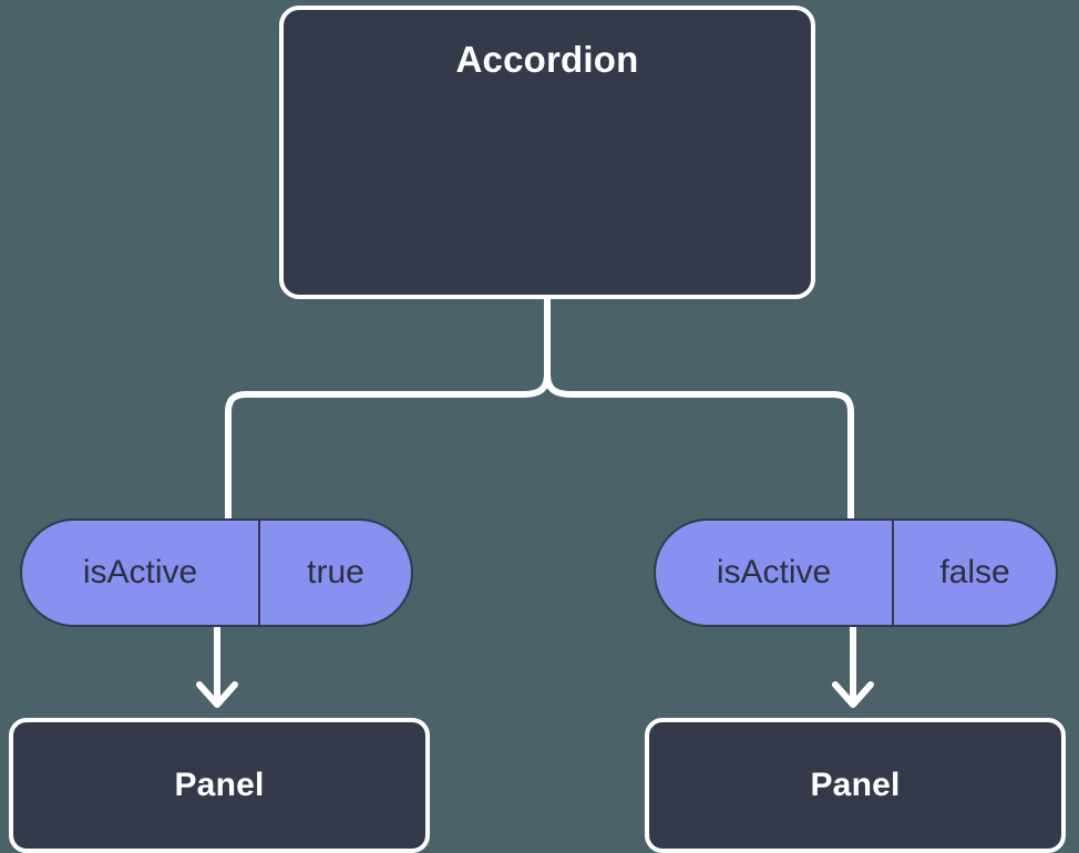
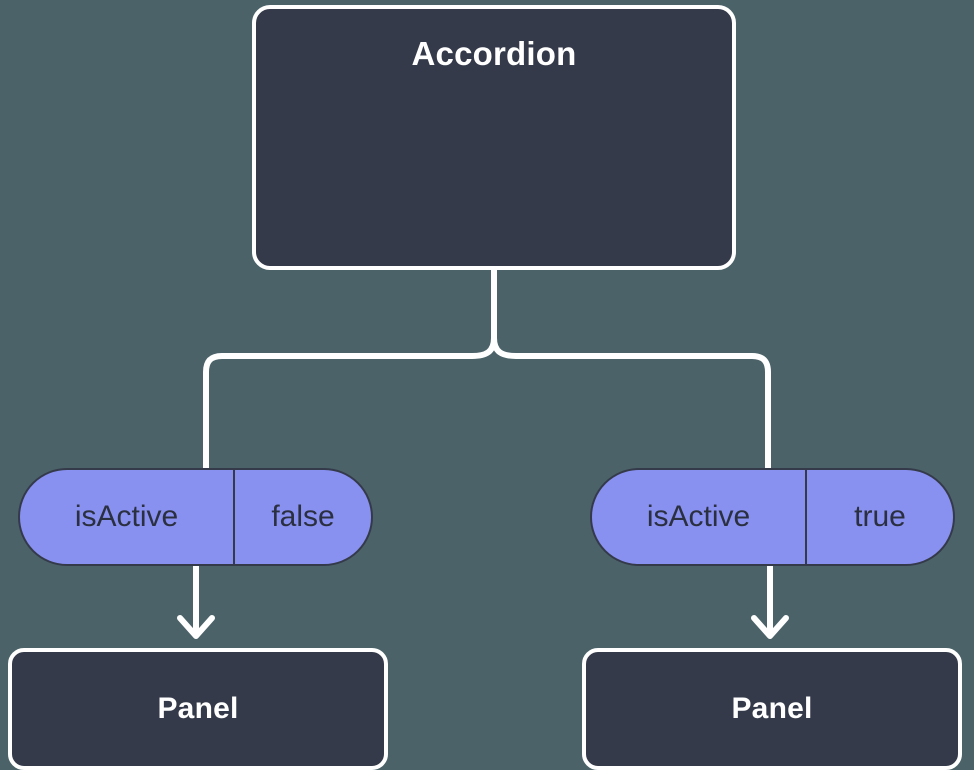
  Accordion
  isActive
- true
+ false
  isActive
- false
+ true
  Panel
  Panel
